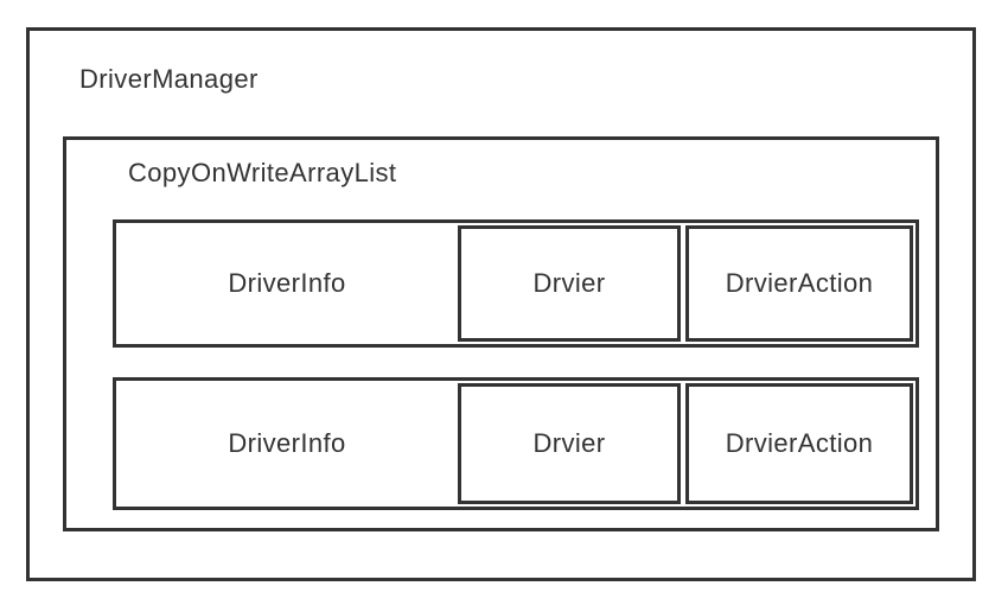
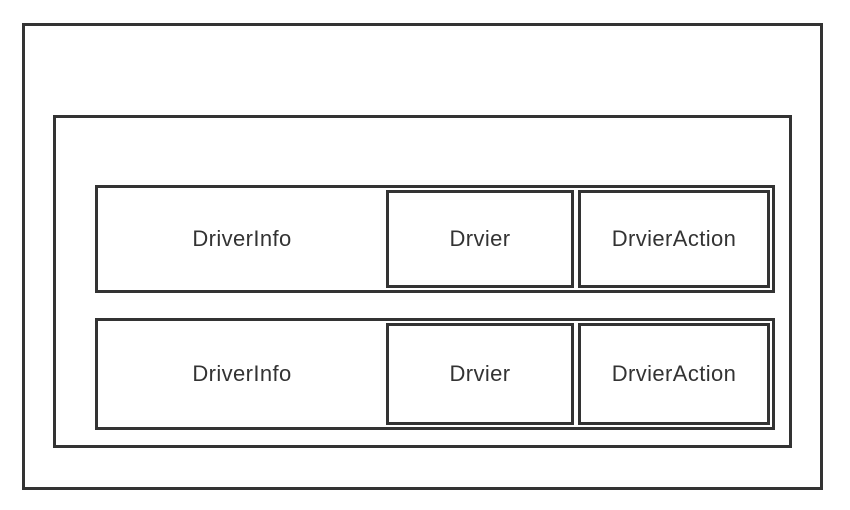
- DriverManager
- CopyOnWriteArrayList
  DriverInfo
  Drvier
  DrvierAction
  DriverInfo
  Drvier
  DrvierAction
